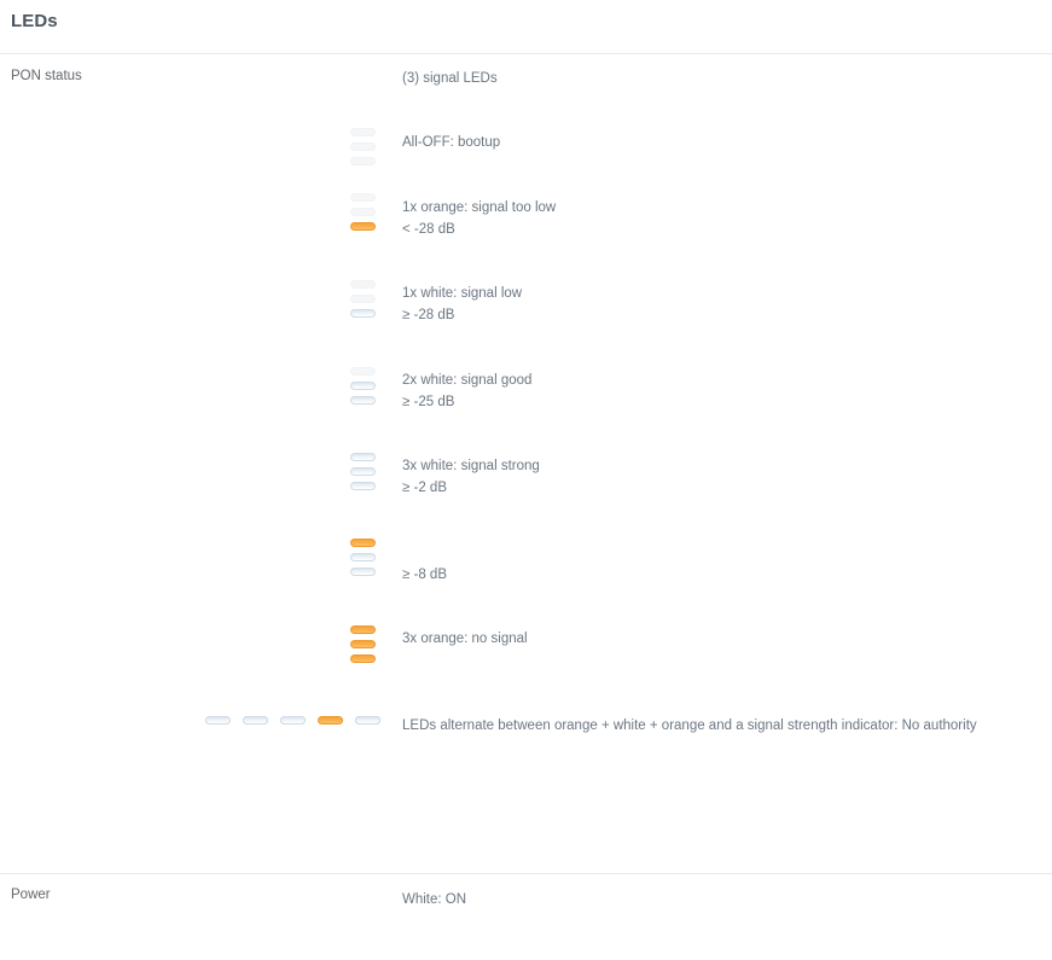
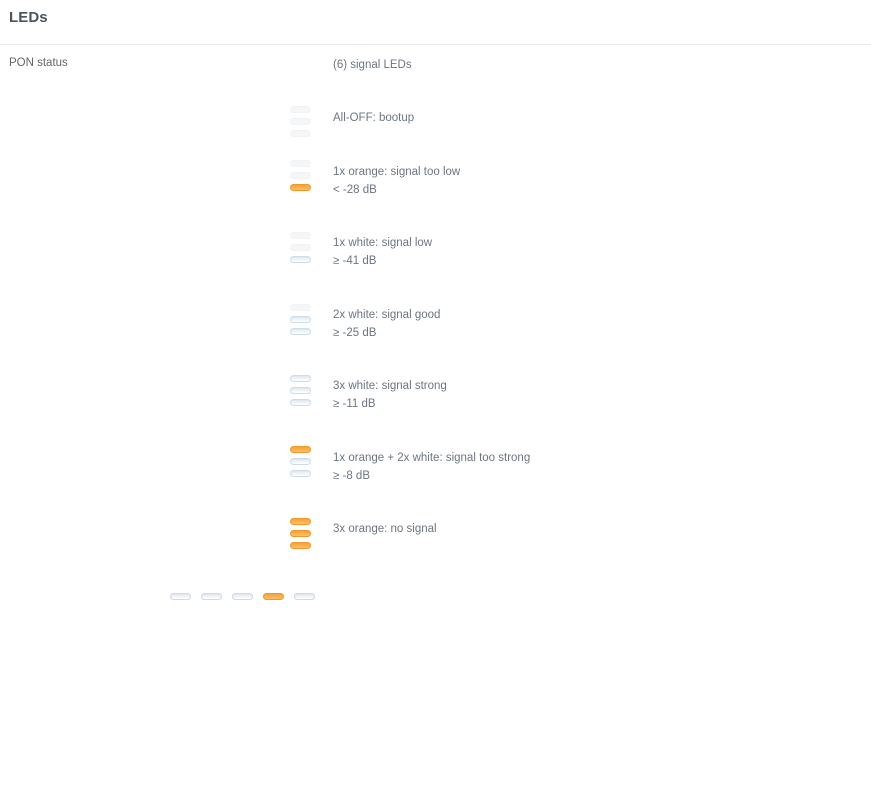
  LEDs
  PON status
- (3) signal LEDs
+ (6) signal LEDs
  All-OFF: bootup
  1x orange: signal too low
  < -28 dB
  1x white: signal low
- ≥ -28 dB
+ ≥ -41 dB
  2x white: signal good
  ≥ -25 dB
  3x white: signal strong
- ≥ -2 dB
+ ≥ -11 dB
+ 1x orange + 2x white: signal too strong
  ≥ -8 dB
  3x orange: no signal
- LEDs alternate between orange + white + orange and a signal strength indicator: No authority
- Power
- White: ON
